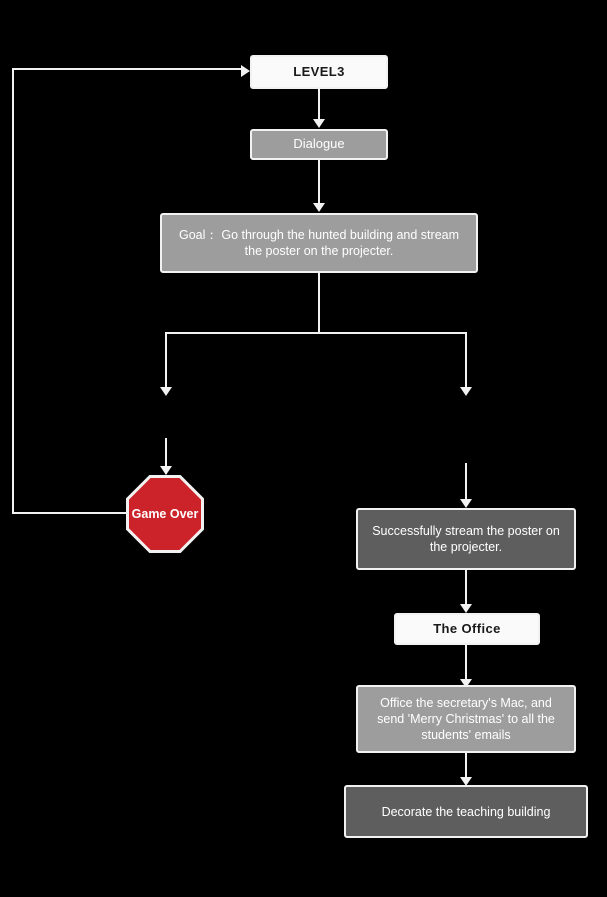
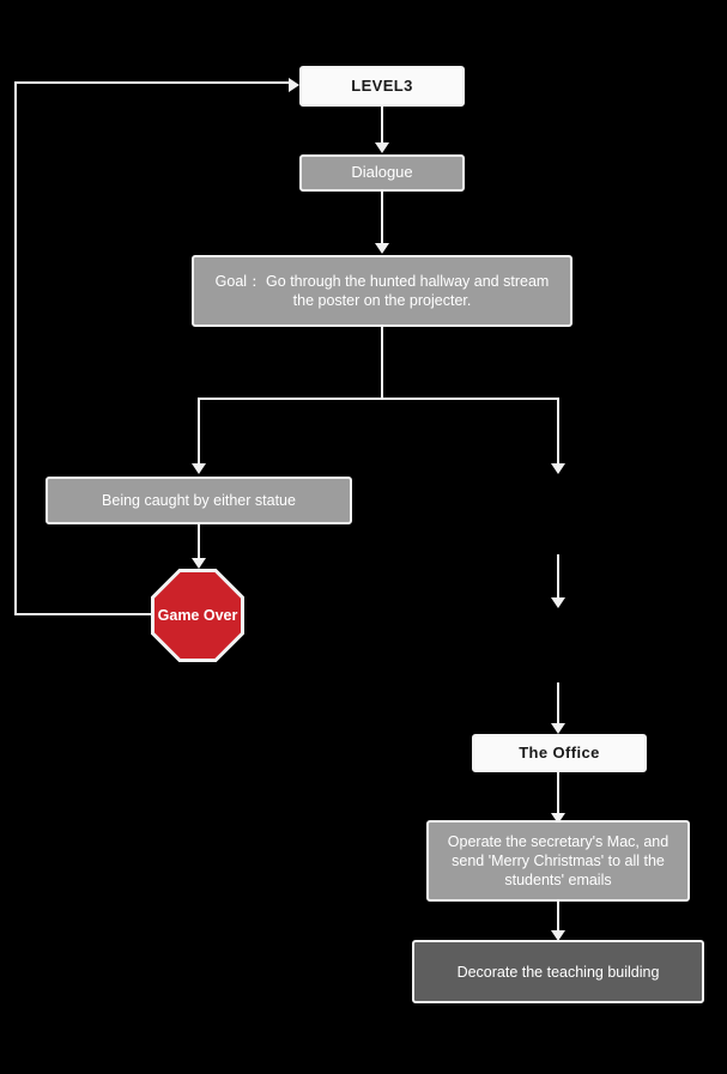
  LEVEL3
  Dialogue
- Goal： Go through the hunted building and stream the poster on the projecter.
+ Goal： Go through the hunted hallway and stream the poster on the projecter.
+ Being caught by either statue
  Game Over
- Successfully stream the poster on the projecter.
  The Office
- Office the secretary's Mac, and send 'Merry Christmas' to all the students' emails
+ Operate the secretary's Mac, and send 'Merry Christmas' to all the students' emails
  Decorate the teaching building
